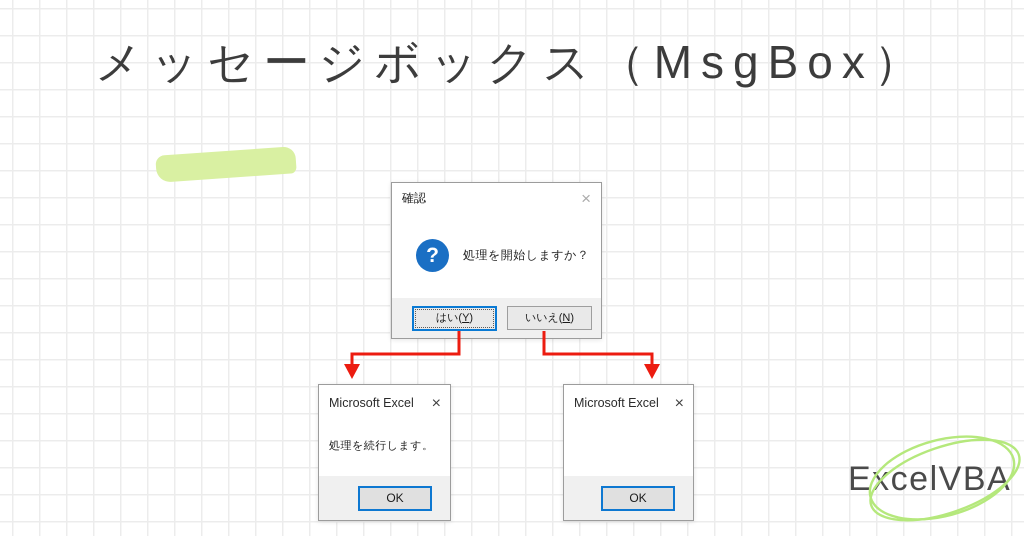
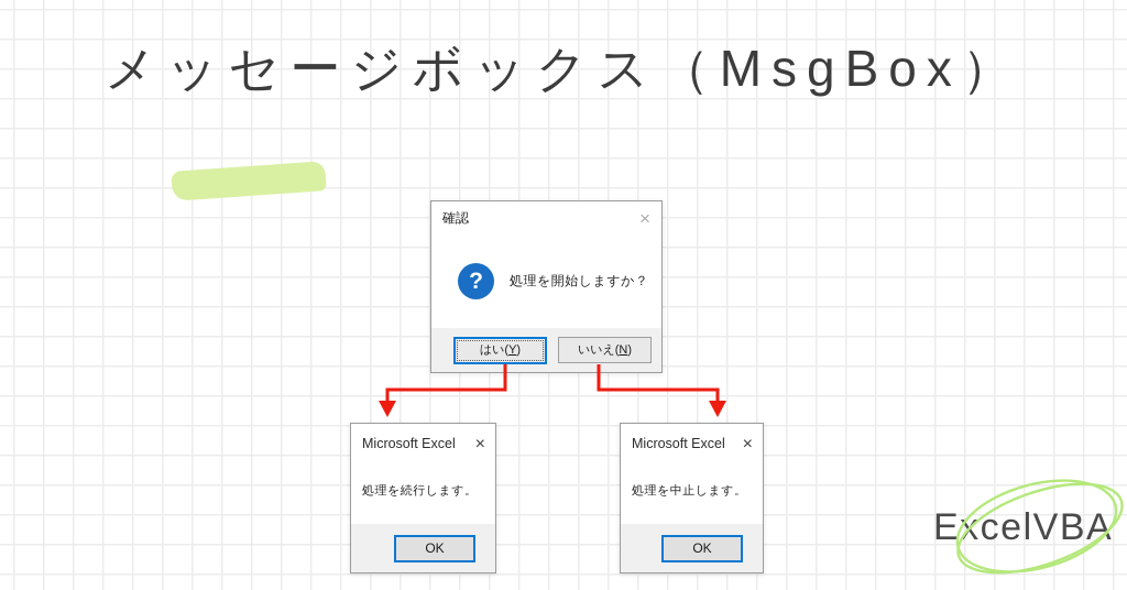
  メッセージボックス（MsgBox）
  確認
  ×
  ?
  処理を開始しますか？
  はい(Y)
  いいえ(N)
  Microsoft Excel
  ×
  処理を続行します。
  OK
  Microsoft Excel
  ×
+ 処理を中止します。
  OK
  EcelVBA
